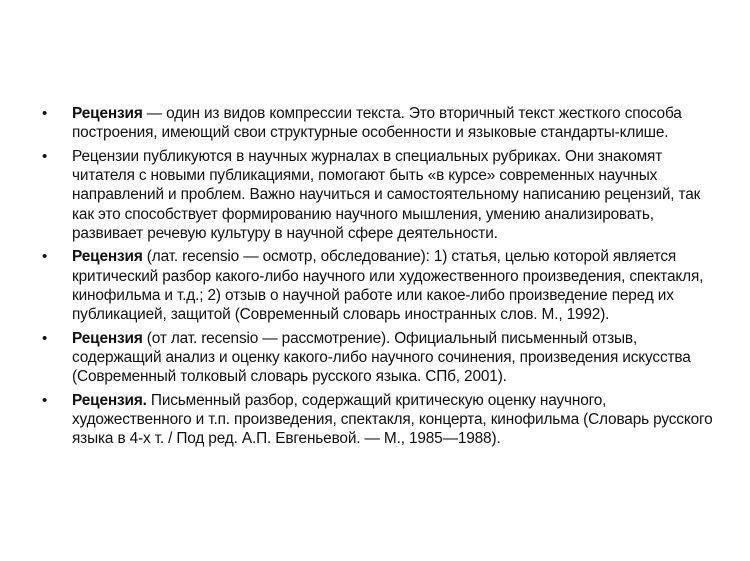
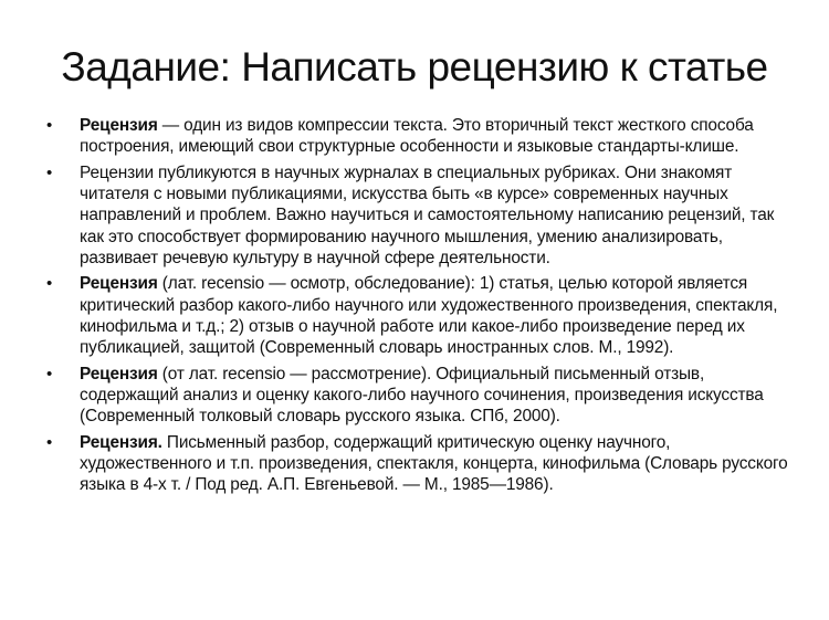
+ Задание: Написать рецензию к статье
  •
  Рецензия — один из видов компрессии текста. Это вторичный текст жесткого способа построения, имеющий свои структурные особенности и языковые стандарты-клише.
  •
- Рецензии публикуются в научных журналах в специальных рубриках. Они знакомят читателя с новыми публикациями, помогают быть «в курсе» современных научных направлений и проблем. Важно научиться и самостоятельному написанию рецензий, так как это способствует формированию научного мышления, умению анализировать, развивает речевую культуру в научной сфере деятельности.
+ Рецензии публикуются в научных журналах в специальных рубриках. Они знакомят читателя с новыми публикациями, искусства быть «в курсе» современных научных направлений и проблем. Важно научиться и самостоятельному написанию рецензий, так как это способствует формированию научного мышления, умению анализировать, развивает речевую культуру в научной сфере деятельности.
  •
  Рецензия (лат. recensio — осмотр, обследование): 1) статья, целью которой является критический разбор какого-либо научного или художественного произведения, спектакля, кинофильма и т.д.; 2) отзыв о научной работе или какое-либо произведение перед их публикацией, защитой (Современный словарь иностранных слов. М., 1992).
  •
- Рецензия (от лат. recensio — рассмотрение). Официальный письменный отзыв, содержащий анализ и оценку какого-либо научного сочинения, произведения искусства (Современный толковый словарь русского языка. СПб, 2001).
+ Рецензия (от лат. recensio — рассмотрение). Официальный письменный отзыв, содержащий анализ и оценку какого-либо научного сочинения, произведения искусства (Современный толковый словарь русского языка. СПб, 2000).
  •
- Рецензия. Письменный разбор, содержащий критическую оценку научного, художественного и т.п. произведения, спектакля, концерта, кинофильма (Словарь русского языка в 4-х т. / Под ред. А.П. Евгеньевой. — М., 1985—1988).
+ Рецензия. Письменный разбор, содержащий критическую оценку научного, художественного и т.п. произведения, спектакля, концерта, кинофильма (Словарь русского языка в 4-х т. / Под ред. А.П. Евгеньевой. — М., 1985—1986).
